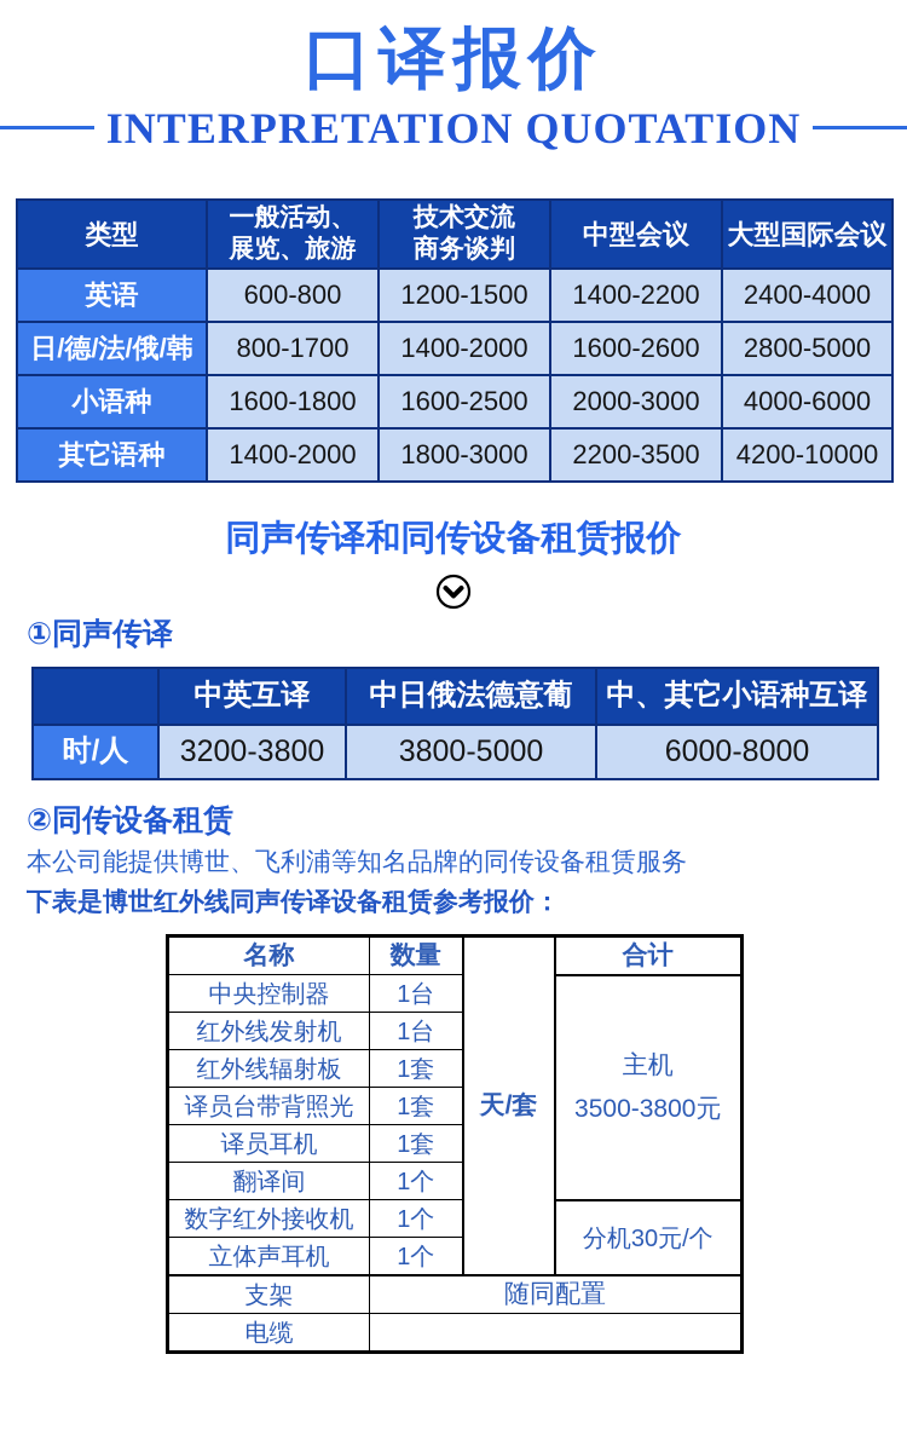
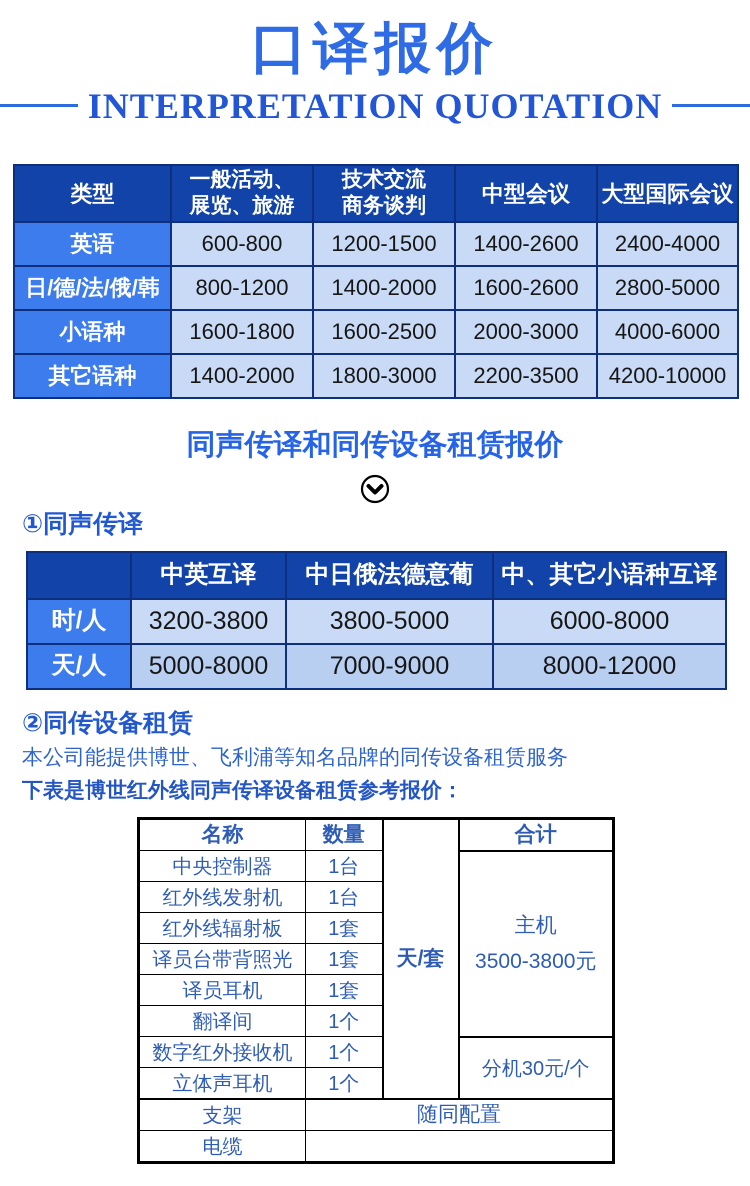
  口译报价
  INTERPRETATION QUOTATION
  类型	一般活动、 展览、旅游	技术交流 商务谈判	中型会议	大型国际会议
- 英语	600-800	1200-1500	1400-2200	2400-4000
+ 英语	600-800	1200-1500	1400-2600	2400-4000
- 日/德/法/俄/韩	800-1700	1400-2000	1600-2600	2800-5000
+ 日/德/法/俄/韩	800-1200	1400-2000	1600-2600	2800-5000
  小语种	1600-1800	1600-2500	2000-3000	4000-6000
  其它语种	1400-2000	1800-3000	2200-3500	4200-10000
  同声传译和同传设备租赁报价
  ①同声传译
  	中英互译	中日俄法德意葡	中、其它小语种互译
  时/人	3200-3800	3800-5000	6000-8000
+ 天/人	5000-8000	7000-9000	8000-12000
  ②同传设备租赁
  本公司能提供博世、飞利浦等知名品牌的同传设备租赁服务
  下表是博世红外线同声传译设备租赁参考报价：
  名称	数量	天/套	合计
  中央控制器	1台	主机 3500-3800元
  红外线发射机	1台
  红外线辐射板	1套
  译员台带背照光	1套
  译员耳机	1套
  翻译间	1个
  数字红外接收机	1个	分机30元/个
  立体声耳机	1个
  支架	随同配置
  电缆
